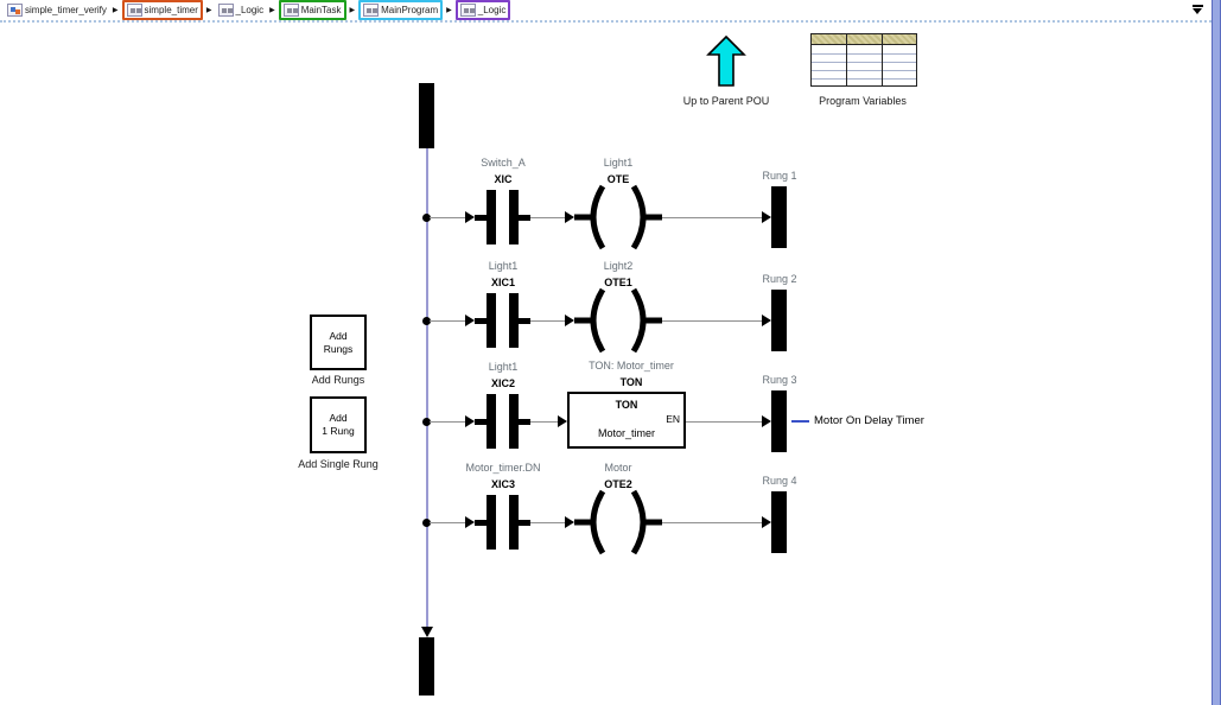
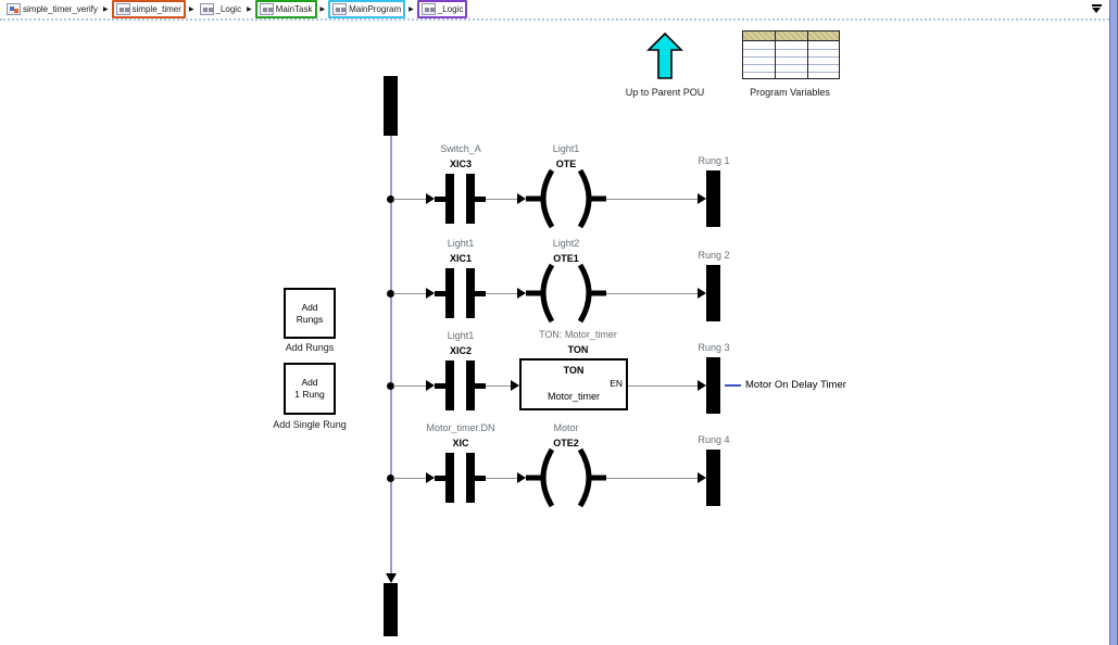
  simple_timer_verify
  simple_timer
  _Logic
  MainTask
  MainProgram
  _Logic
  Up to Parent POU
  Program Variables
  Add
  Rungs
  Add Rungs
  Add
  1 Rung
  Add Single Rung
  Switch_A
- XIC
+ XIC3
  Light1
  OTE
  Rung 1
  Light1
  XIC1
  Light2
  OTE1
  Rung 2
  TON
  Motor_timer
  EN
  Motor On Delay Timer
  Light1
  XIC2
  TON: Motor_timer
  TON
  Rung 3
  Motor_timer.DN
- XIC3
+ XIC
  Motor
  OTE2
  Rung 4
